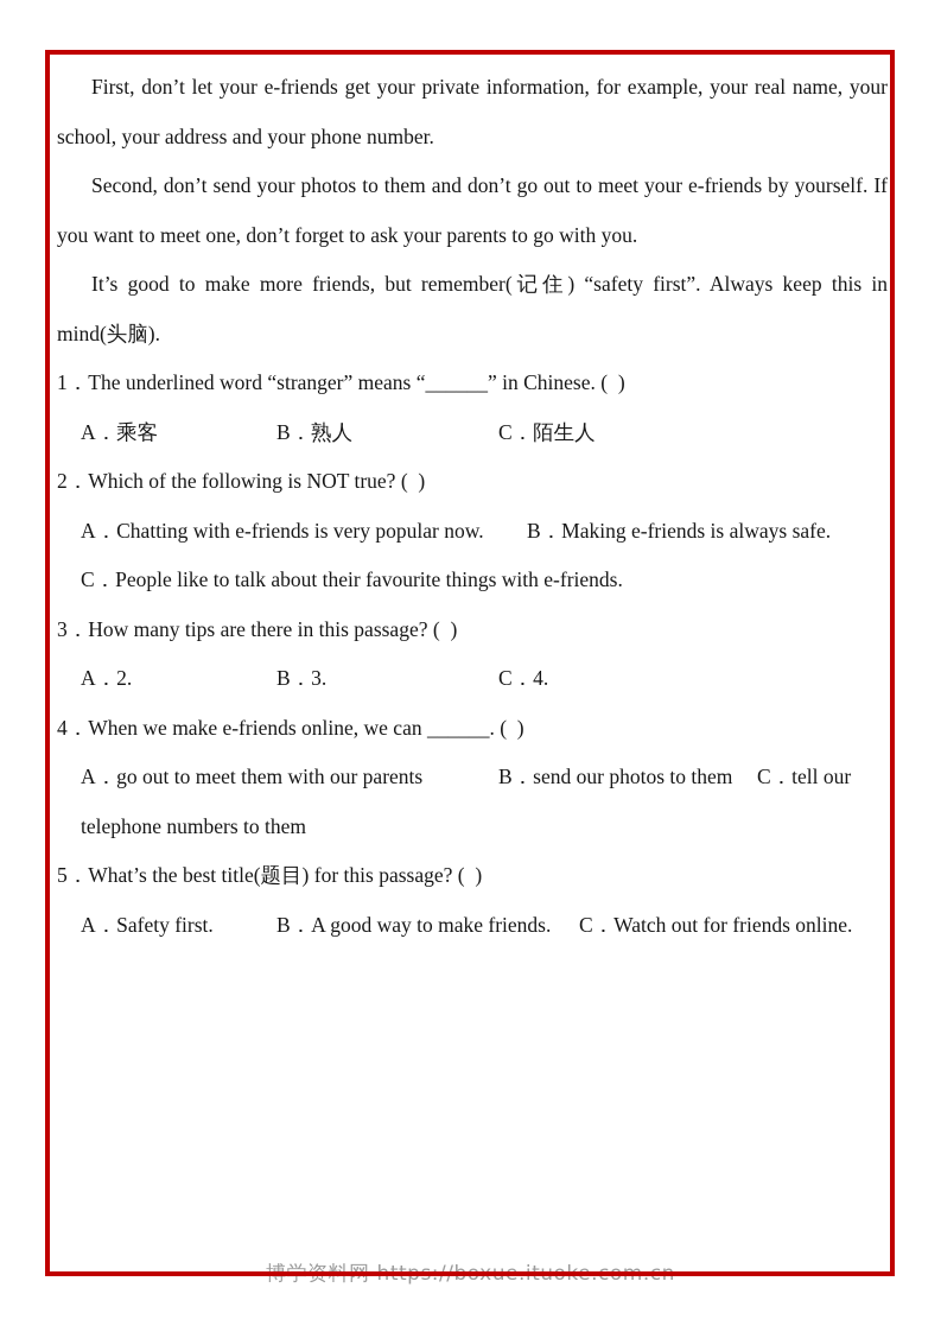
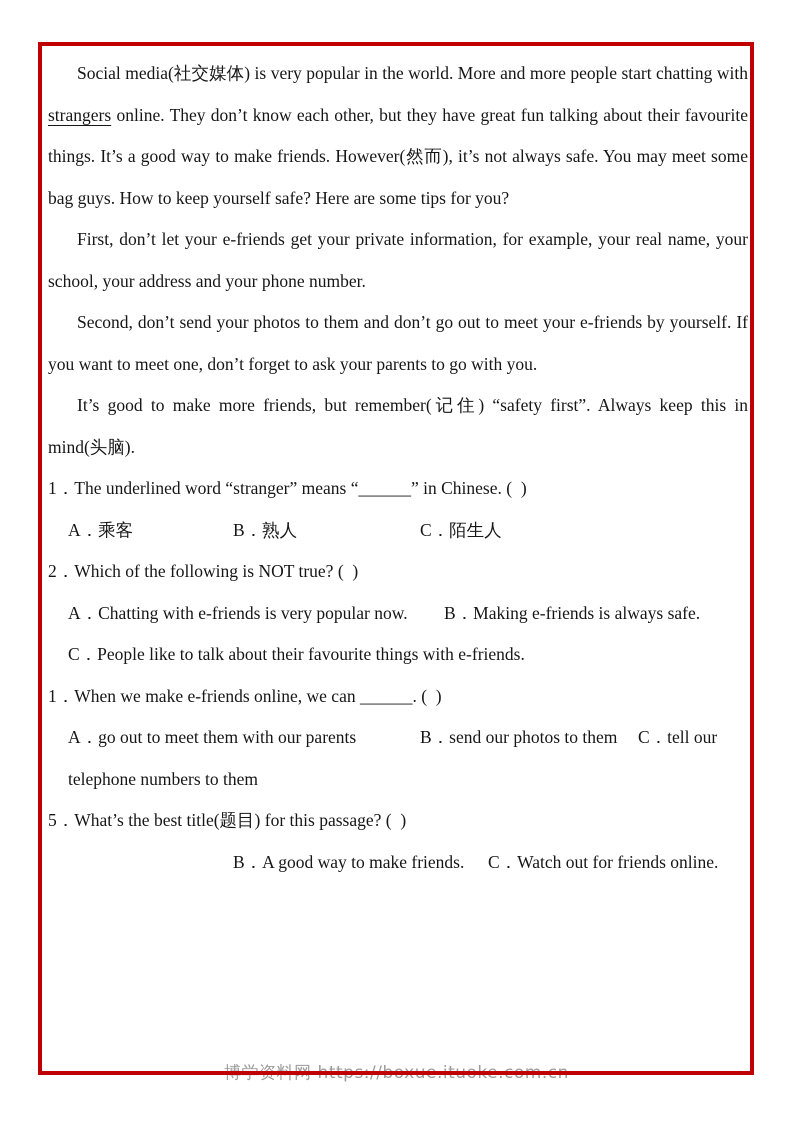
+ Social media(社交媒体) is very popular in the world. More and more people start chatting with strangers online. They don’t know each other, but they have great fun talking about their favourite things. It’s a good way to make friends. However(然而), it’s not always safe. You may meet some bag guys. How to keep yourself safe? Here are some tips for you?
  First, don’t let your e-friends get your private information, for example, your real name, your school, your address and your phone number.
  Second, don’t send your photos to them and don’t go out to meet your e-friends by yourself. If you want to meet one, don’t forget to ask your parents to go with you.
  It’s good to make more friends, but remember(记住) “safety first”. Always keep this in mind(头脑).
  1．The underlined word “stranger” means “______” in Chinese. ( )
  A．乘客
  B．熟人
  C．陌生人
  2．Which of the following is NOT true? ( )
  A．Chatting with e-friends is very popular now.
  B．Making e-friends is always safe.
  C．People like to talk about their favourite things with e-friends.
- 3．How many tips are there in this passage? ( )
- A．2.
- B．3.
- C．4.
- 4．When we make e-friends online, we can ______. ( )
+ 1．When we make e-friends online, we can ______. ( )
  A．go out to meet them with our parents
  B．send our photos to them
  C．tell our
  telephone numbers to them
  5．What’s the best title(题目) for this passage? ( )
- A．Safety first.
  B．A good way to make friends.
  C．Watch out for friends online.
  博学资料网 https://boxue.ituoke.com.cn
